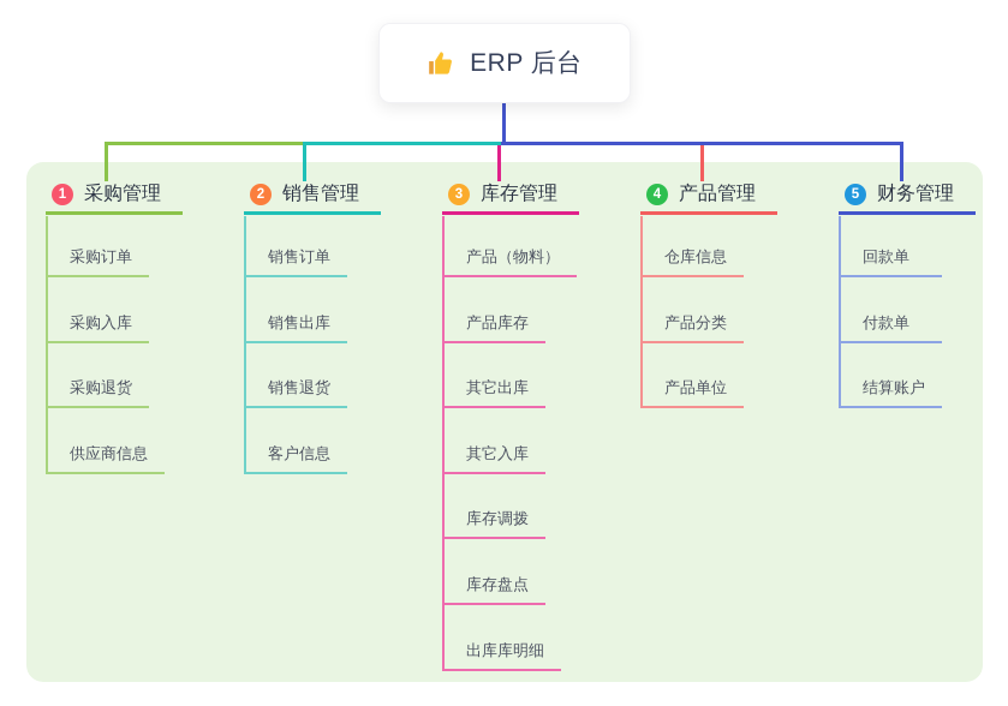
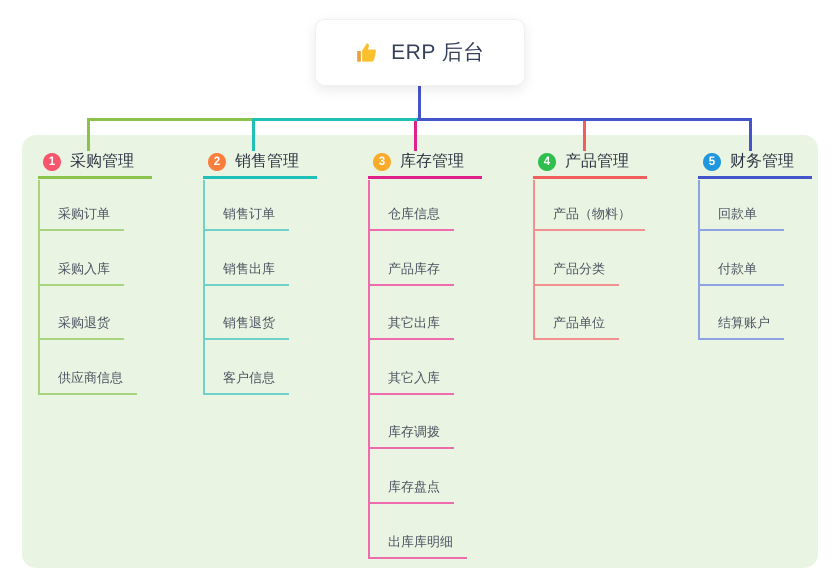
  ERP 后台
  1
  采购管理
  采购订单
  采购入库
  采购退货
  供应商信息
  2
  销售管理
  销售订单
  销售出库
  销售退货
  客户信息
  3
  库存管理
- 产品（物料）
+ 仓库信息
  产品库存
  其它出库
  其它入库
  库存调拨
  库存盘点
  出库库明细
  4
  产品管理
- 仓库信息
+ 产品（物料）
  产品分类
  产品单位
  5
  财务管理
  回款单
  付款单
  结算账户
